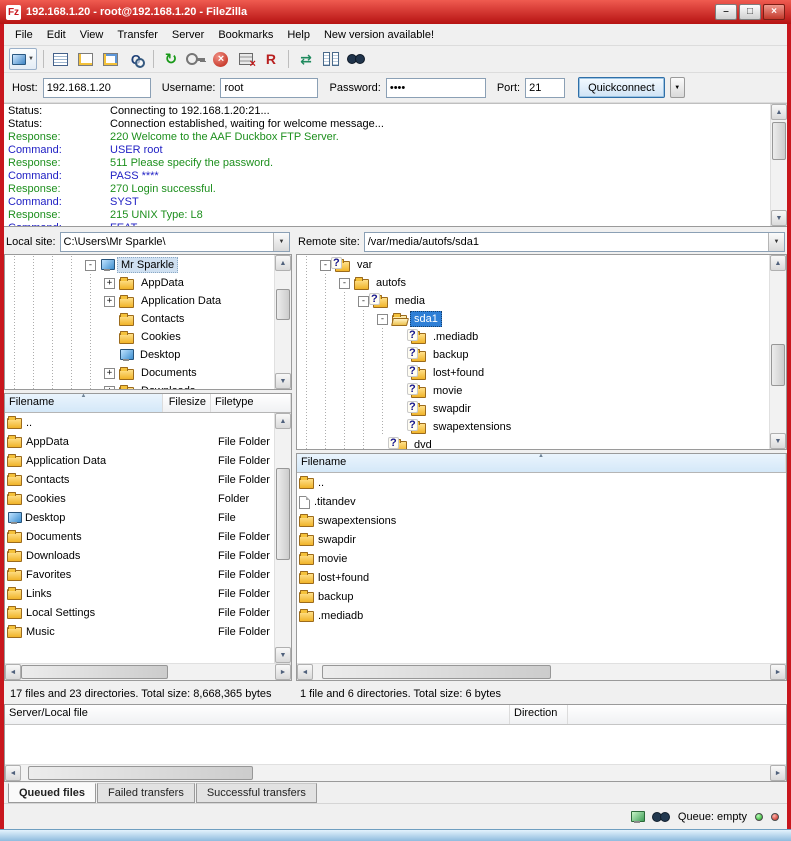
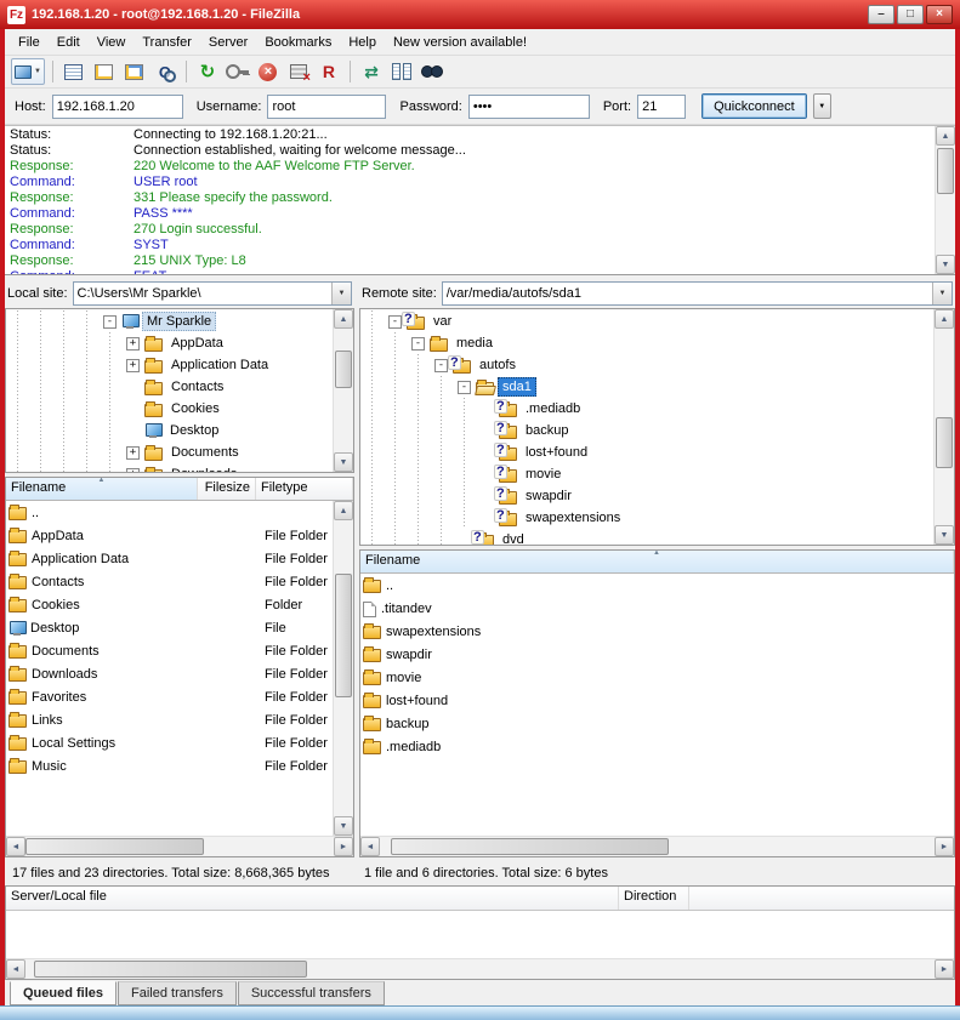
  Fz
  192.168.1.20 - root@192.168.1.20 - FileZilla
  –
  □
  ×
  File
  Edit
  View
  Transfer
  Server
  Bookmarks
  Help
  New version available!
  Host:
  192.168.1.20
  Username:
  root
  Password:
  ••••
  Port:
  21
  Quickconnect
  Status:
  Connecting to 192.168.1.20:21...
  Status:
  Connection established, waiting for welcome message...
  Response:
- 220 Welcome to the AAF Duckbox FTP Server.
+ 220 Welcome to the AAF Welcome FTP Server.
  Command:
  USER root
  Response:
- 511 Please specify the password.
+ 331 Please specify the password.
  Command:
  PASS ****
  Response:
  270 Login successful.
  Command:
  SYST
  Response:
  215 UNIX Type: L8
  Local site:
  C:\Users\Mr Sparkle\
  -
  Mr Sparkle
  +
  AppData
  +
  Application Data
  Contacts
  Cookies
  Desktop
  +
  Documents
  Filename
  Filesize
  Filetype
  ..
  AppData
  File Folder
  Application Data
  File Folder
  Contacts
  File Folder
  Cookies
  Folder
  Desktop
  File
  Documents
  File Folder
  Downloads
  File Folder
  Favorites
  File Folder
  Links
  File Folder
  Local Settings
  File Folder
  Music
  File Folder
  Remote site:
  /var/media/autofs/sda1
  -
  var
  -
- autofs
+ media
  -
- media
+ autofs
  -
  sda1
  .mediadb
  backup
  lost+found
  movie
  swapdir
  swapextensions
  dvd
  Filename
  ..
  .titandev
  swapextensions
  swapdir
  movie
  lost+found
  backup
  .mediadb
  17 files and 23 directories. Total size: 8,668,365 bytes
  1 file and 6 directories. Total size: 6 bytes
  Server/Local file
  Direction
  Queued files
  Failed transfers
  Successful transfers
- Queue: empty
